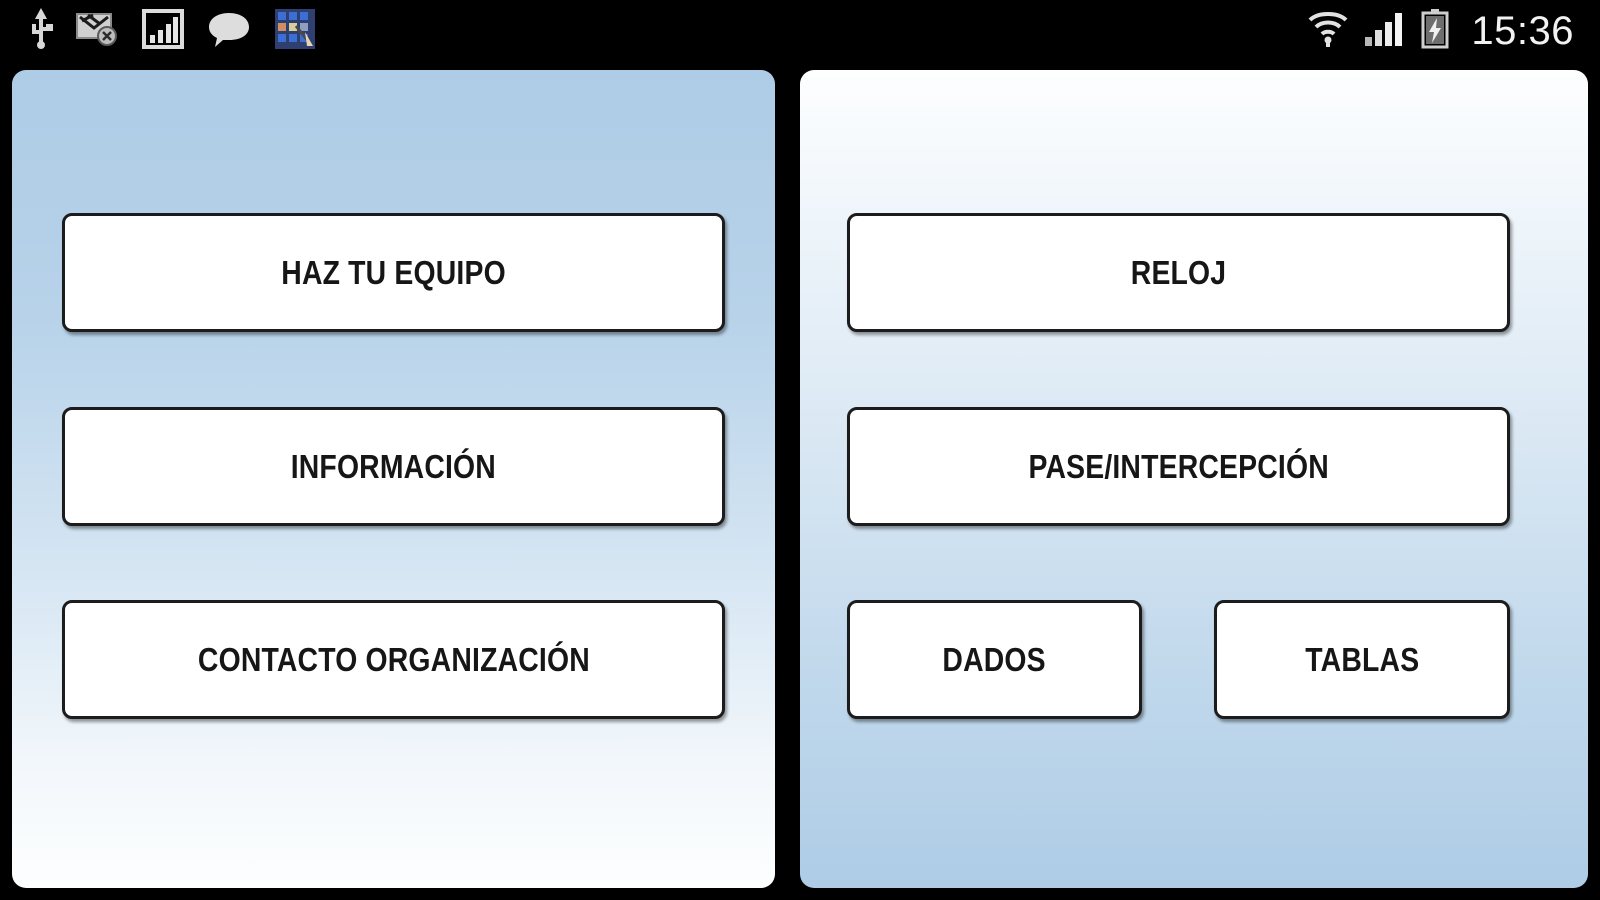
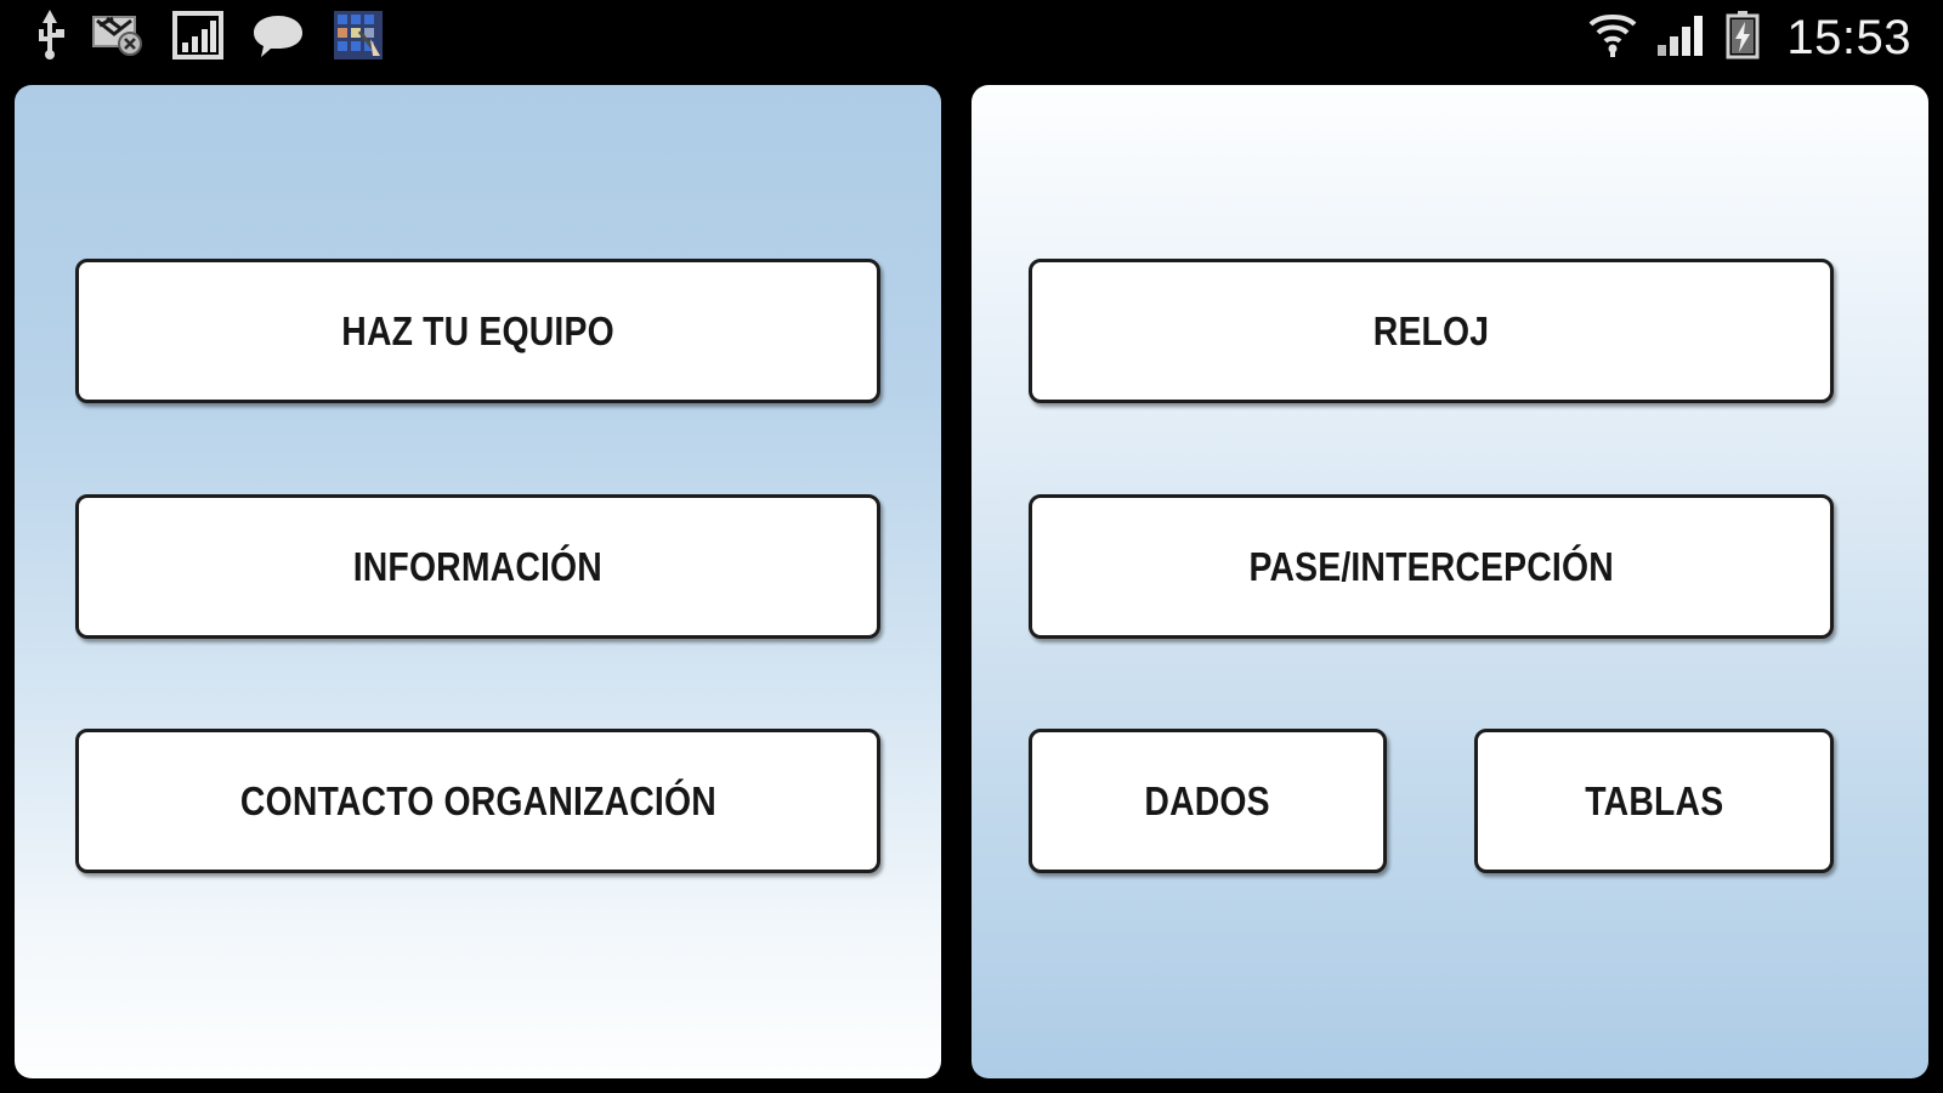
- 15:36
+ 15:53
  HAZ TU EQUIPO
  INFORMACIÓN
  CONTACTO ORGANIZACIÓN
  RELOJ
  PASE/INTERCEPCIÓN
  DADOS
  TABLAS
